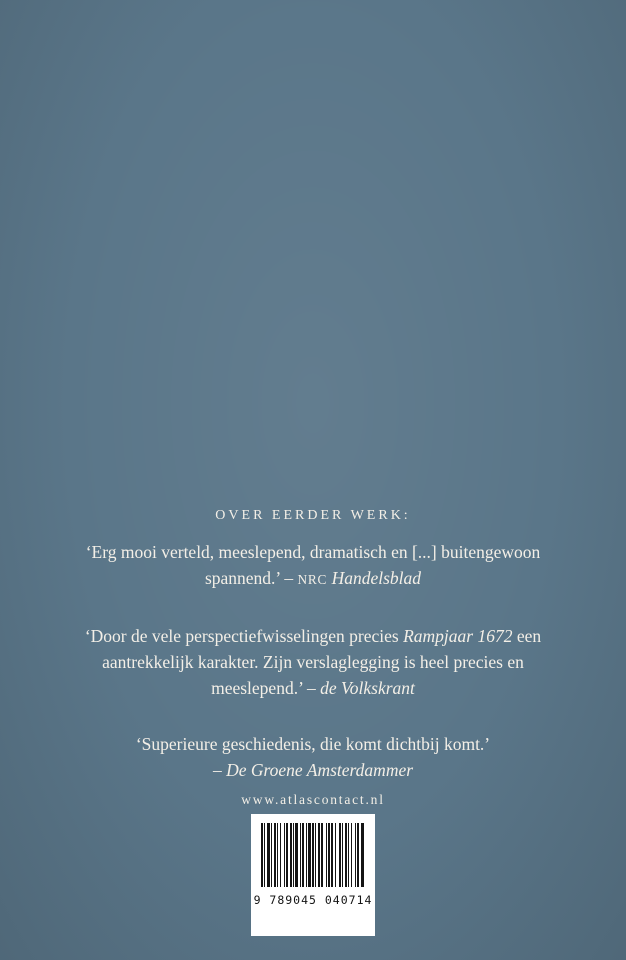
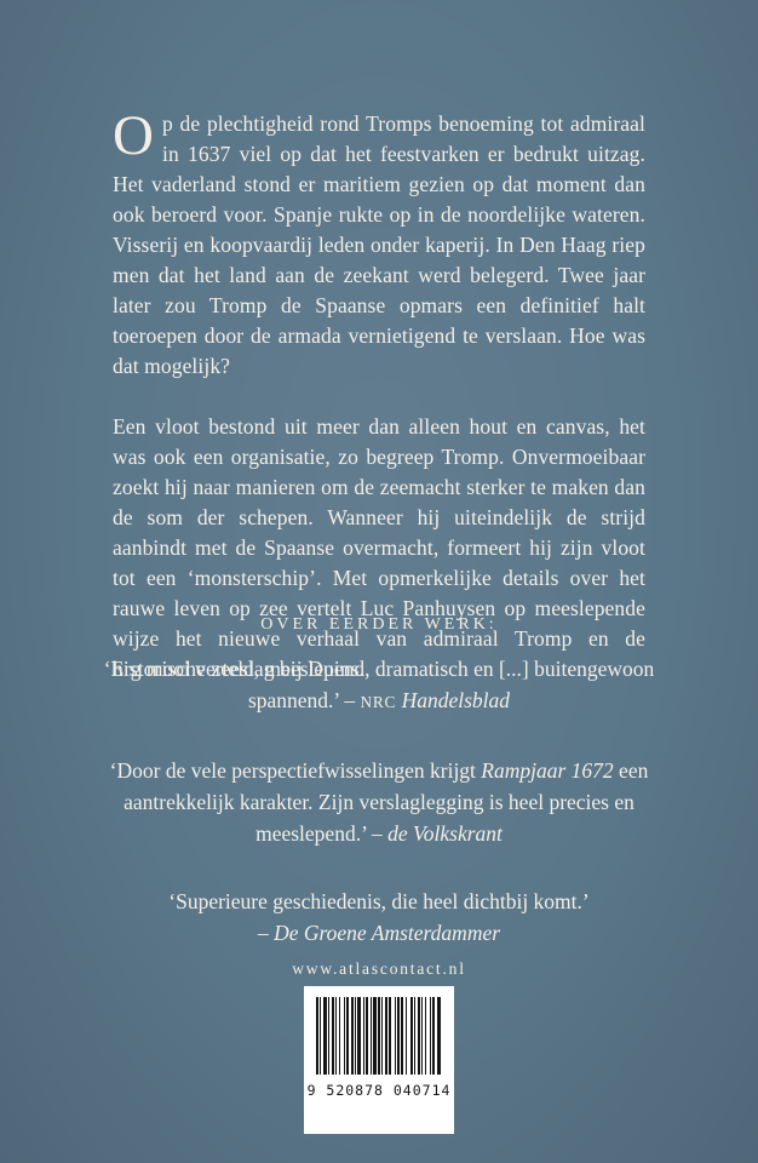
+ O
+ p de plechtigheid rond Tromps benoeming tot admiraal in 1637 viel op dat het feestvarken er bedrukt uitzag. Het vaderland stond er maritiem gezien op dat moment dan ook beroerd voor. Spanje rukte op in de noordelijke wateren. Visserij en koopvaardij leden onder kaperij. In Den Haag riep men dat het land aan de zeekant werd belegerd. Twee jaar later zou Tromp de Spaanse opmars een definitief halt toeroepen door de armada vernietigend te verslaan. Hoe was dat mogelijk?
+ Een vloot bestond uit meer dan alleen hout en canvas, het was ook een organisatie, zo begreep Tromp. Onvermoeibaar zoekt hij naar manieren om de zeemacht sterker te maken dan de som der schepen. Wanneer hij uiteindelijk de strijd aanbindt met de Spaanse overmacht, formeert hij zijn vloot tot een ‘monsterschip’. Met opmerkelijke details over het rauwe leven op zee vertelt Luc Panhuysen op meeslepende wijze het nieuwe verhaal van admiraal Tromp en de historische zeeslag bij Duins.
  OVER EERDER WERK:
  ‘Erg mooi verteld, meeslepend, dramatisch en [...] buitengewoon spannend.’ – NRC Handelsblad
- ‘Door de vele perspectiefwisselingen precies Rampjaar 1672 een aantrekkelijk karakter. Zijn verslaglegging is heel precies en meeslepend.’ – de Volkskrant
+ ‘Door de vele perspectiefwisselingen krijgt Rampjaar 1672 een aantrekkelijk karakter. Zijn verslaglegging is heel precies en meeslepend.’ – de Volkskrant
- ‘Superieure geschiedenis, die komt dichtbij komt.’
+ ‘Superieure geschiedenis, die heel dichtbij komt.’
  – De Groene Amsterdammer
  www.atlascontact.nl
- 9 789045 040714
+ 9 520878 040714
